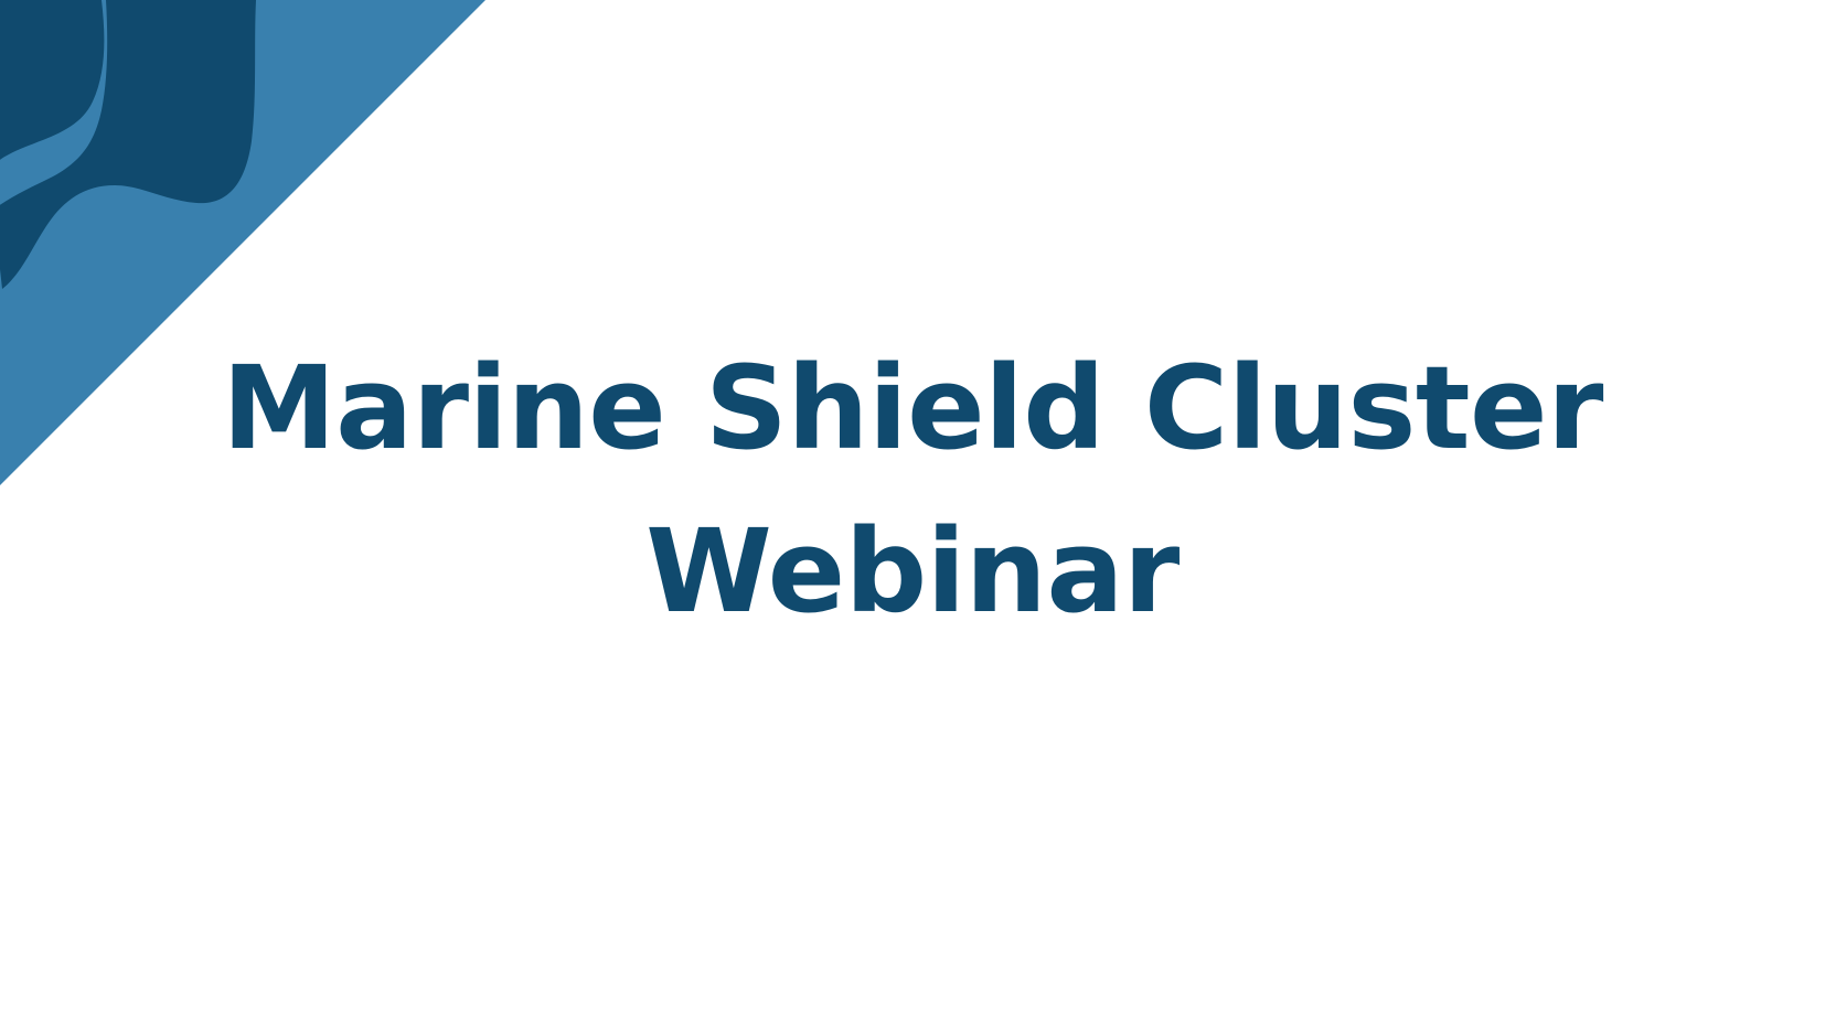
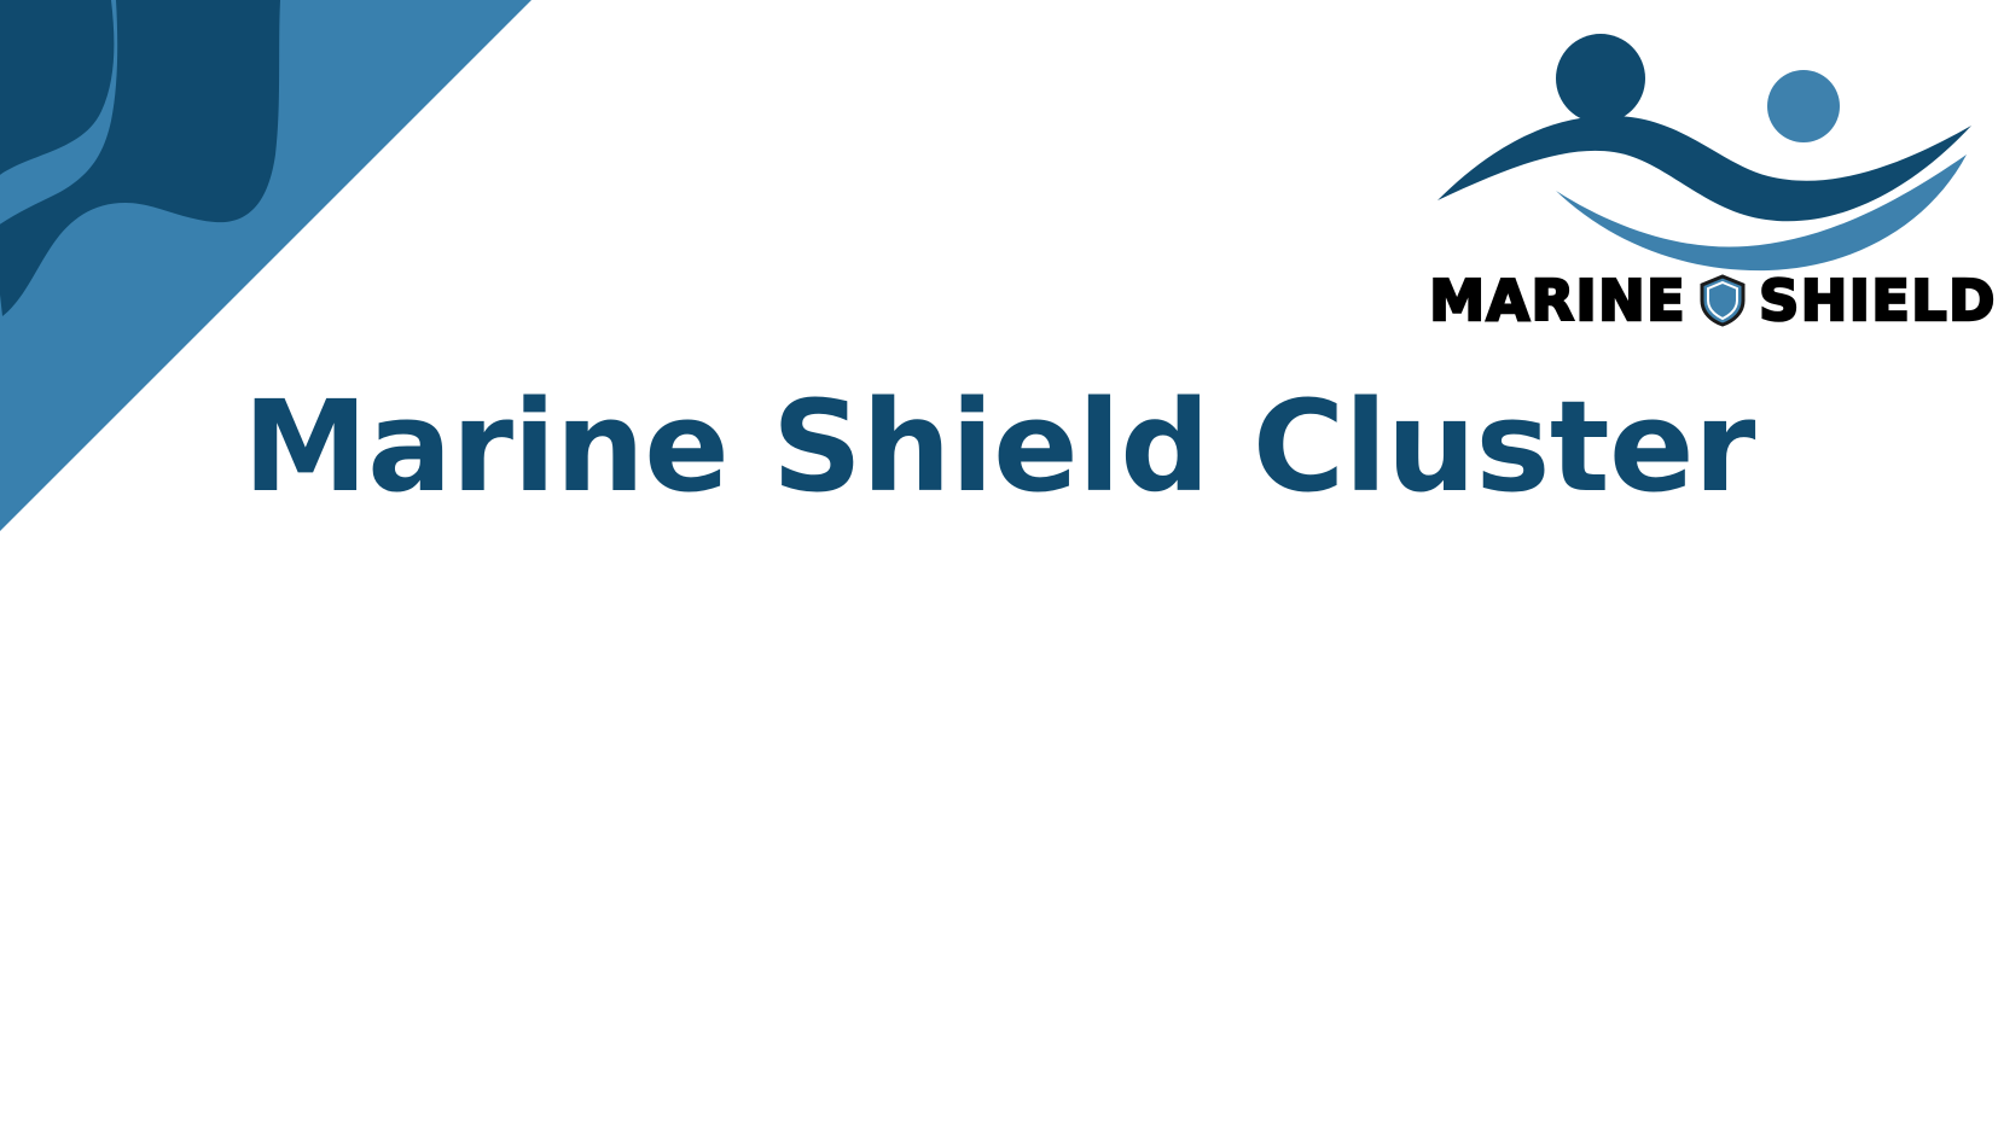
+ MARINE
+ SHIELD
  Marine Shield Cluster
- Webinar
